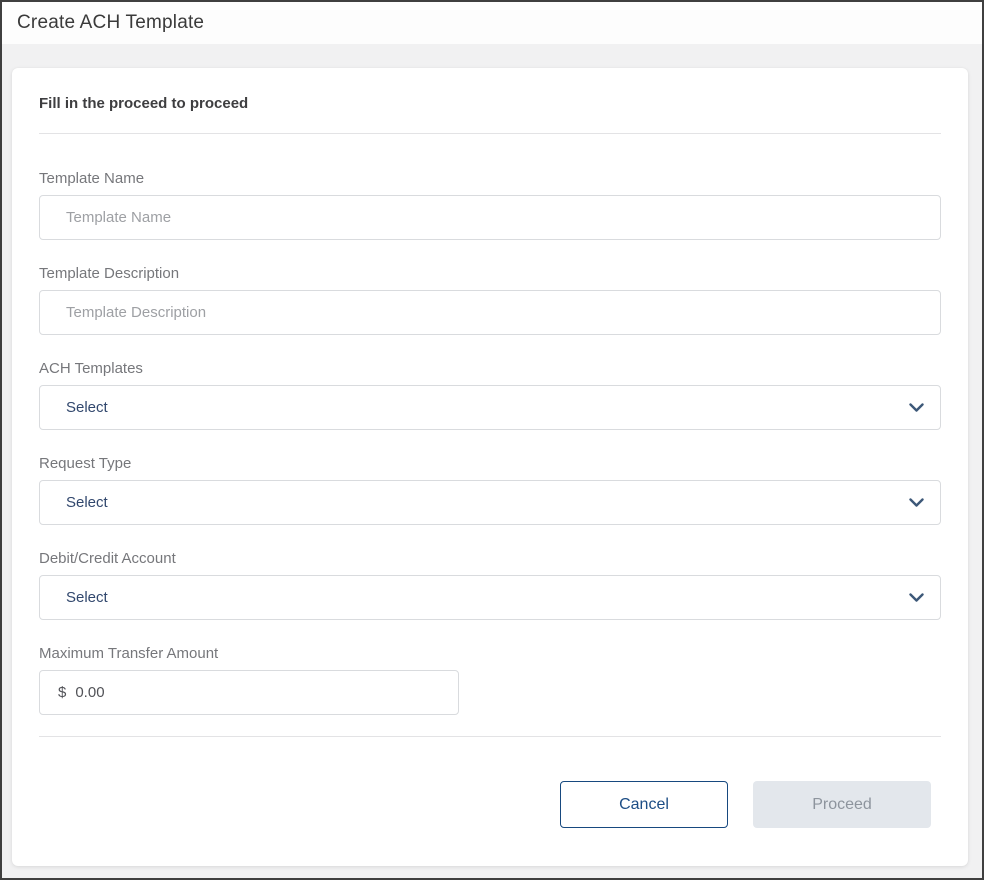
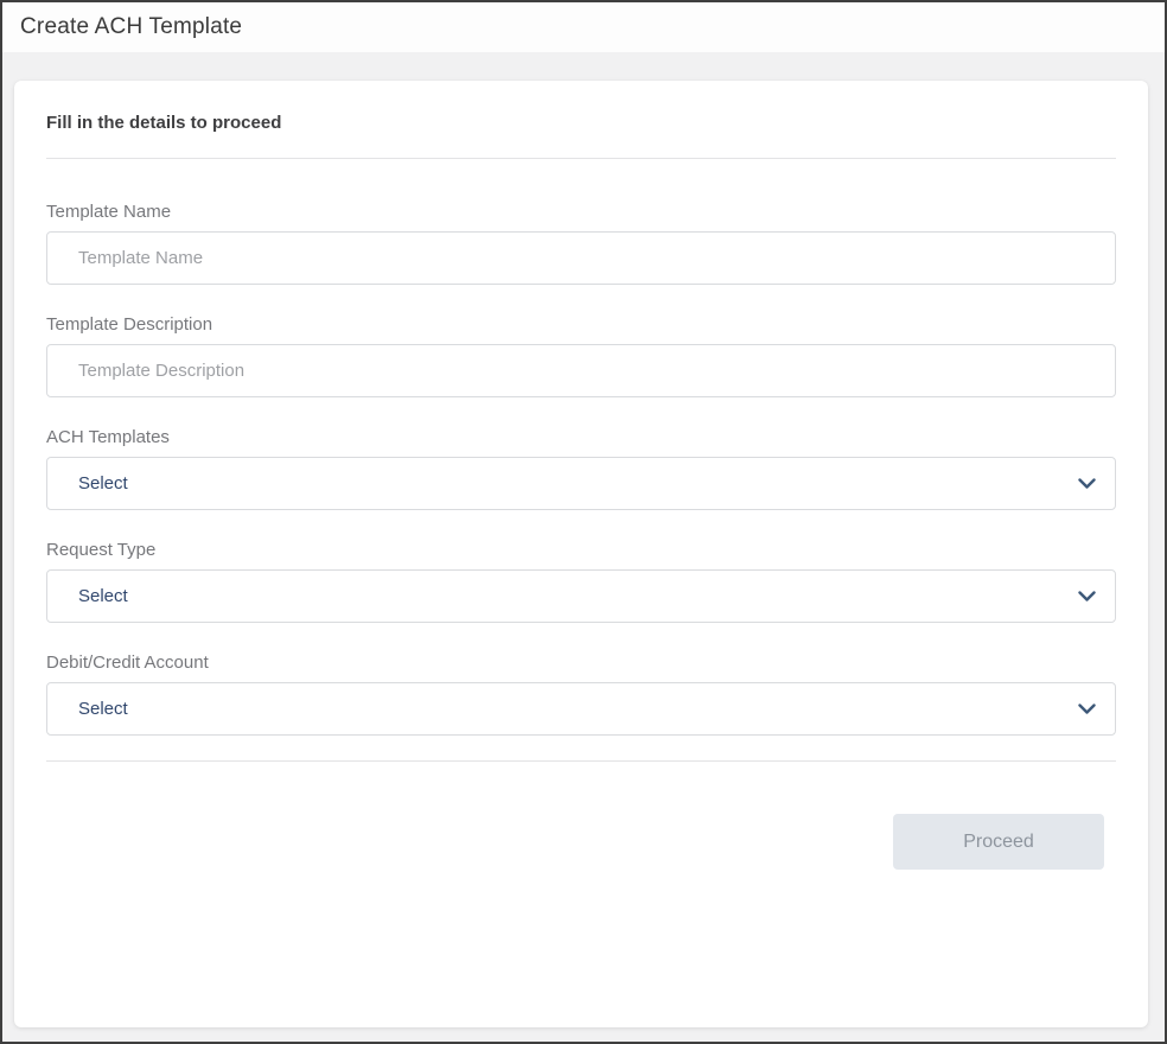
  Create ACH Template
- Fill in the proceed to proceed
+ Fill in the details to proceed
  Template Name
  Template Name
  Template Description
  Template Description
  ACH Templates
  Select
  Request Type
  Select
  Debit/Credit Account
  Select
- Maximum Transfer Amount
- $
- 0.00
- Cancel
  Proceed
